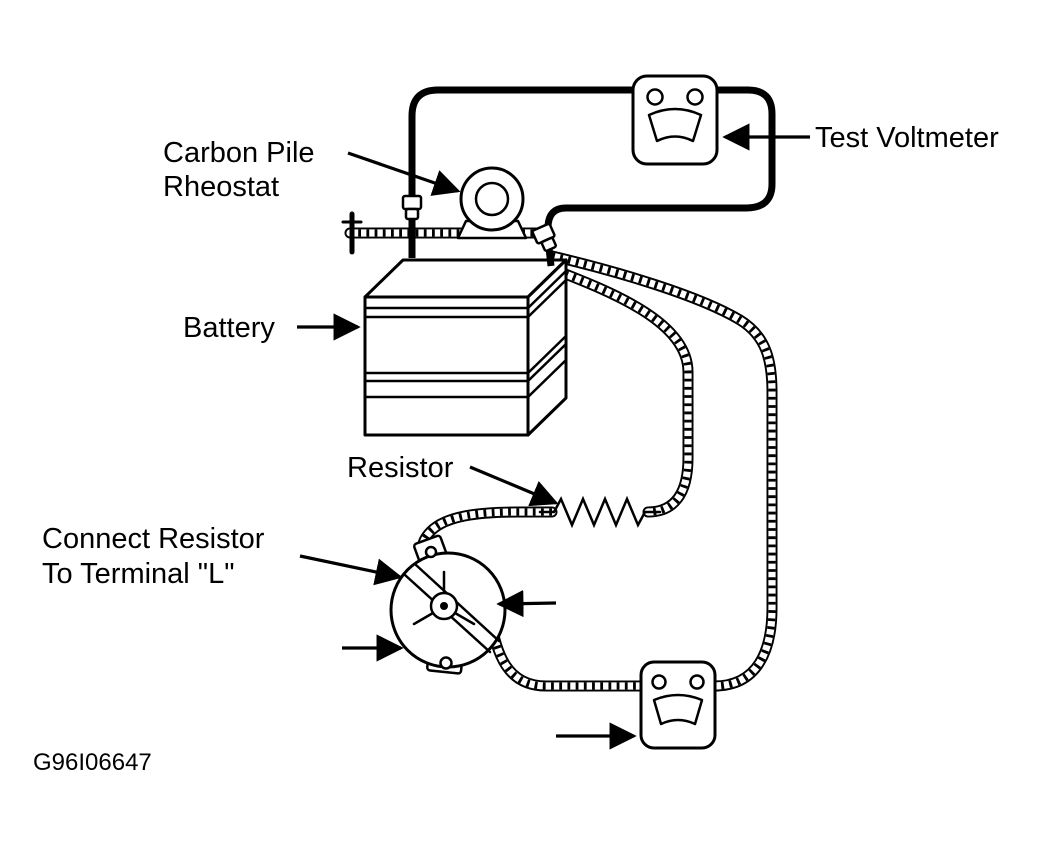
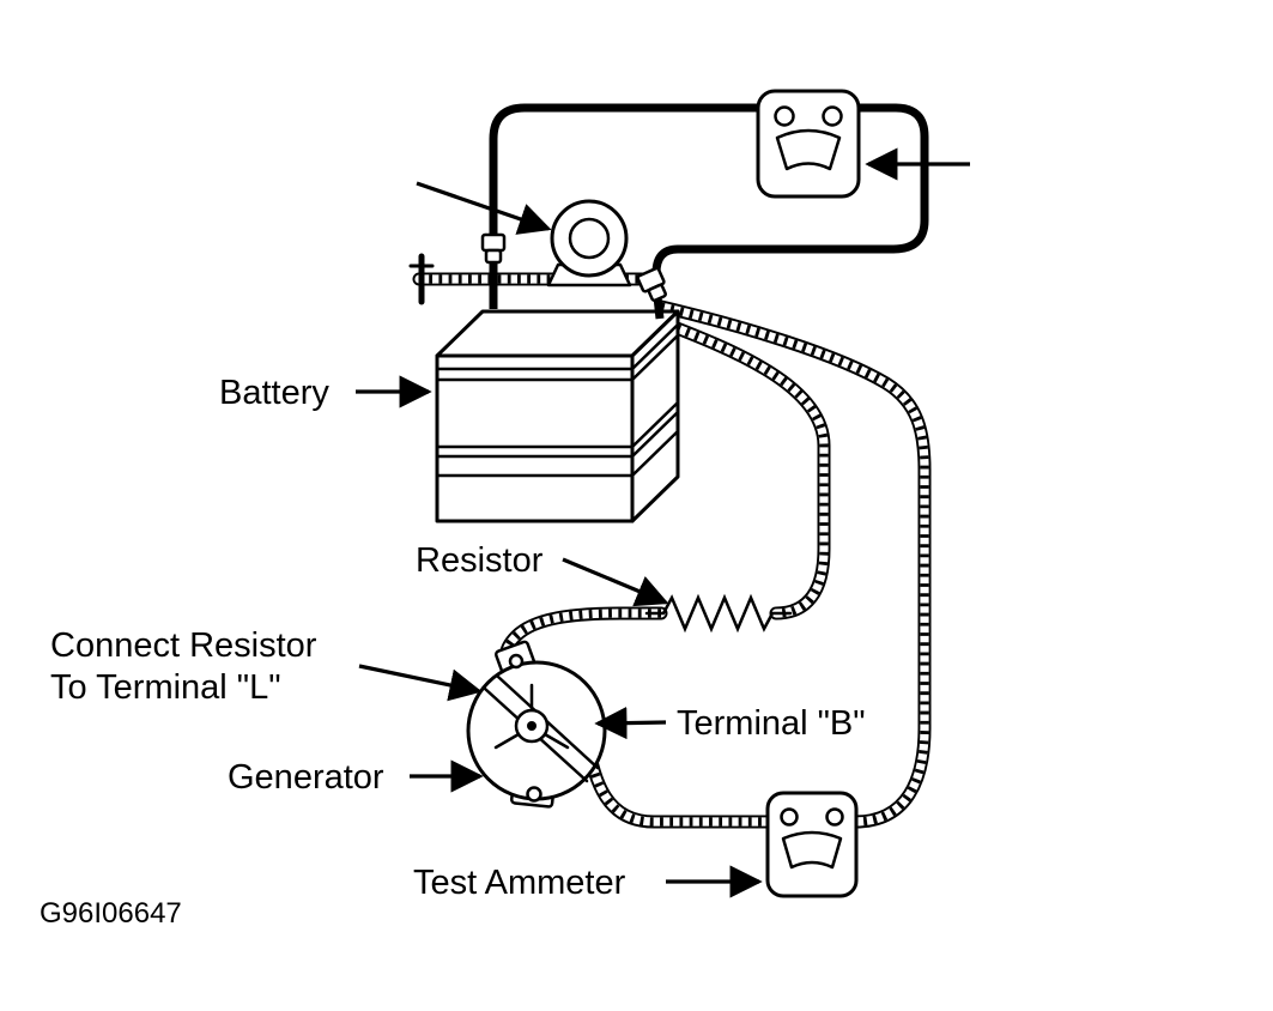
- Carbon Pile
- Rheostat
- Test Voltmeter
  Battery
  Resistor
  Connect Resistor
  To Terminal "L"
+ Terminal "B"
+ Generator
+ Test Ammeter
  G96I06647
